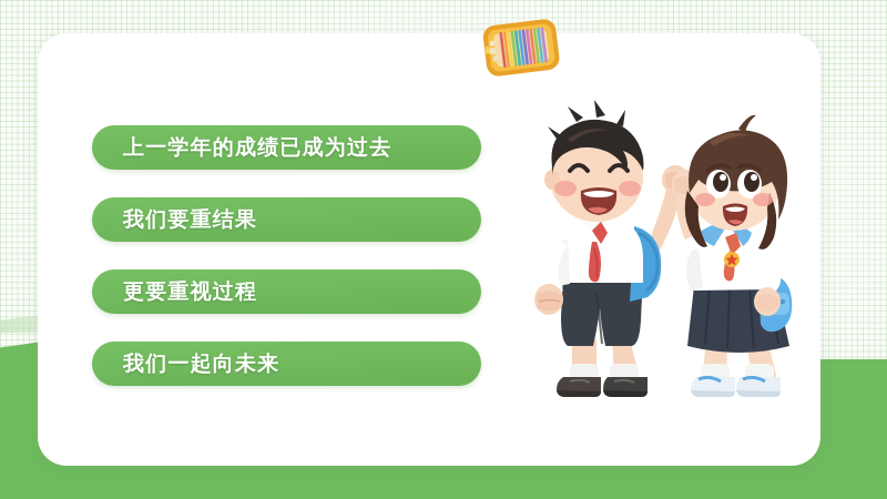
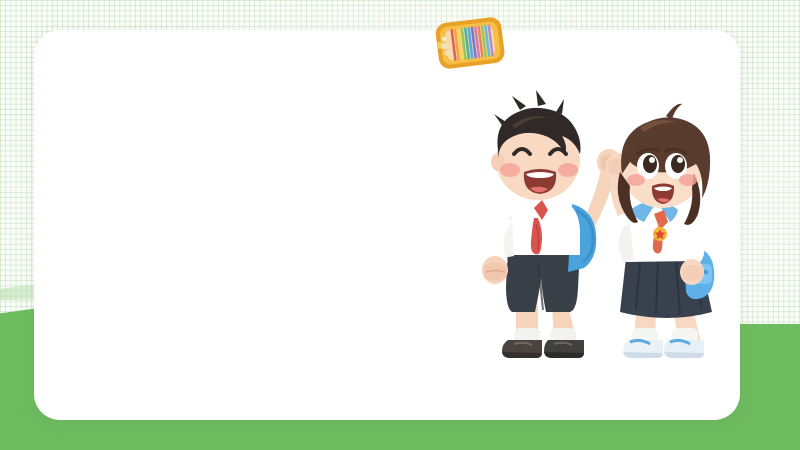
- 上一学年的成绩已成为过去
- 我们要重结果
- 更要重视过程
- 我们一起向未来
